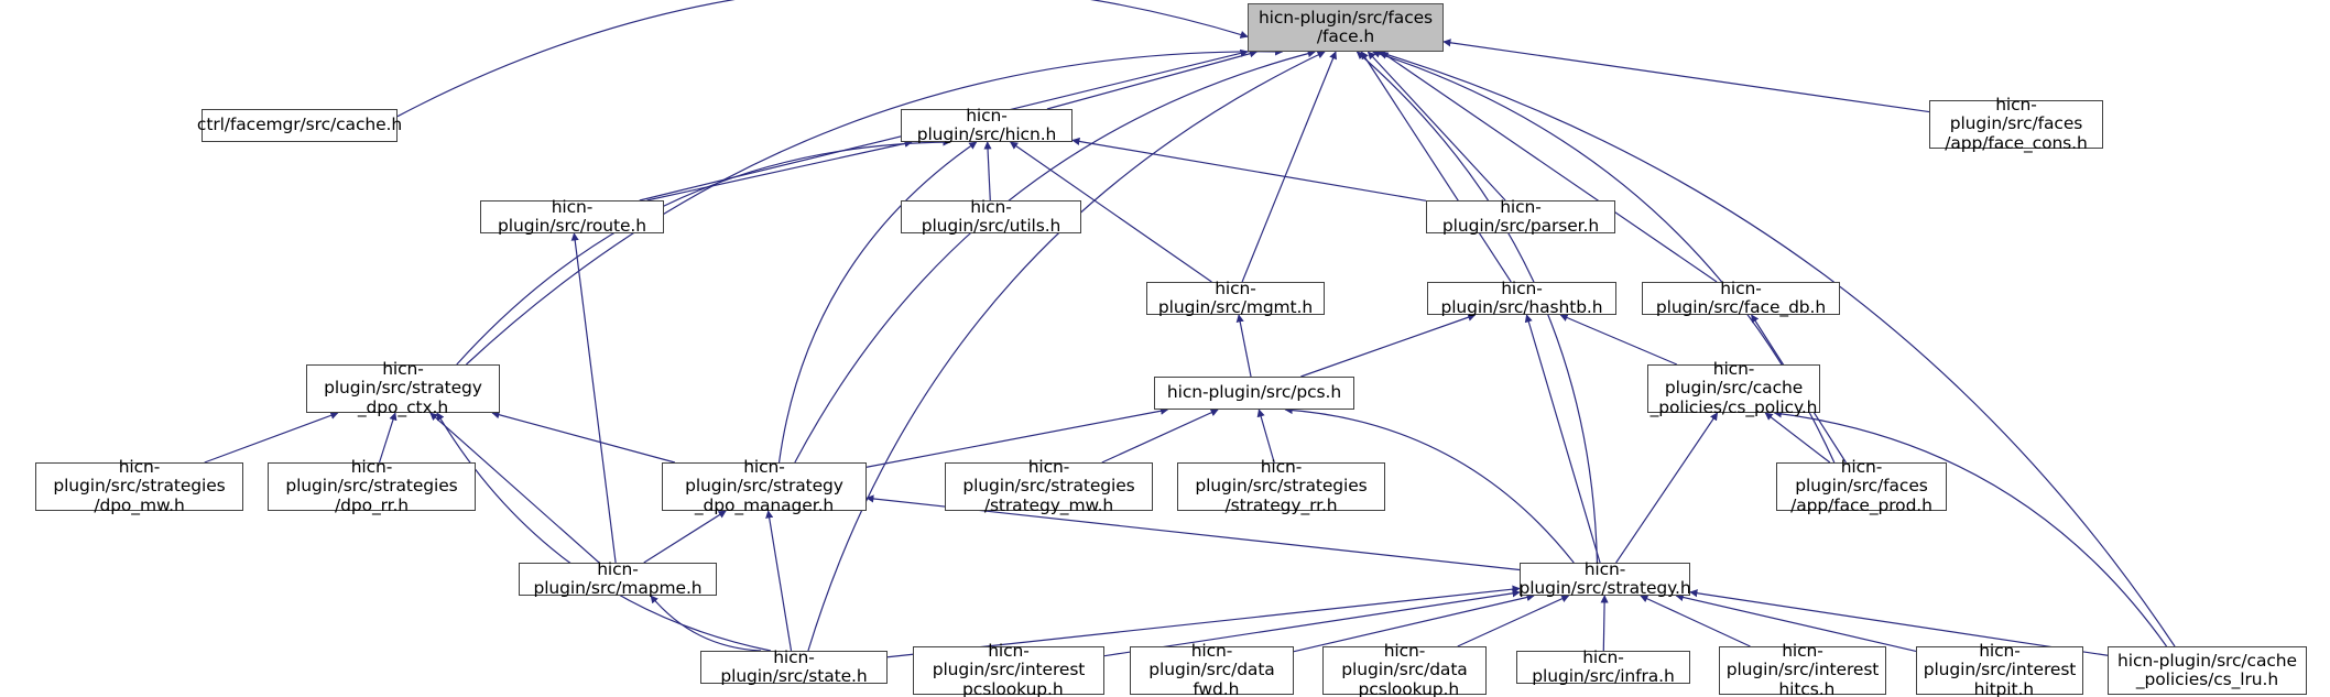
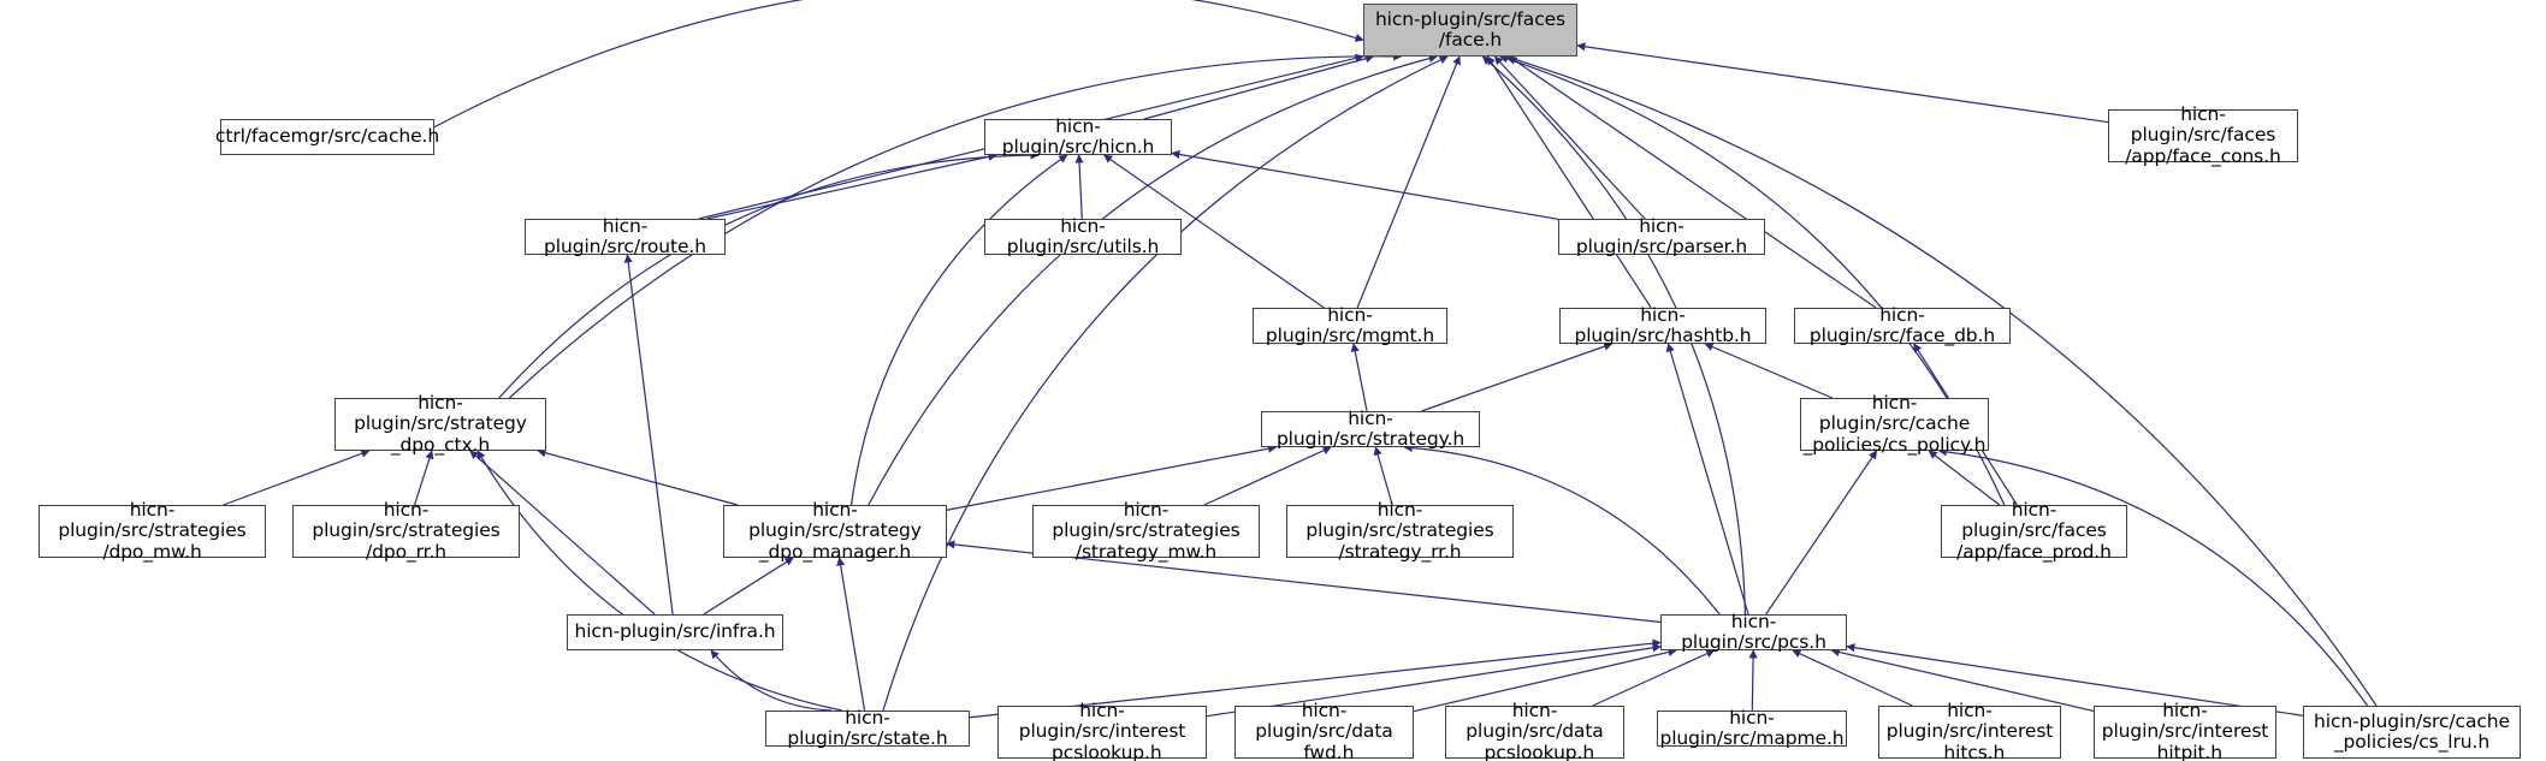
  hicn-plugin/src/faces
  /face.h
  ctrl/facemgr/src/cache.h
  hicn-plugin/src/hicn.h
  hicn-plugin/src/faces
  /app/face_cons.h
  hicn-plugin/src/route.h
  hicn-plugin/src/utils.h
  hicn-plugin/src/parser.h
  hicn-plugin/src/mgmt.h
  hicn-plugin/src/hashtb.h
  hicn-plugin/src/face_db.h
  hicn-plugin/src/strategy
  _dpo_ctx.h
- hicn-plugin/src/pcs.h
+ hicn-plugin/src/strategy.h
  hicn-plugin/src/cache
  _policies/cs_policy.h
  hicn-plugin/src/strategies
  /dpo_mw.h
  hicn-plugin/src/strategies
  /dpo_rr.h
  hicn-plugin/src/strategy
  _dpo_manager.h
  hicn-plugin/src/strategies
  /strategy_mw.h
  hicn-plugin/src/strategies
  /strategy_rr.h
  hicn-plugin/src/faces
  /app/face_prod.h
- hicn-plugin/src/mapme.h
+ hicn-plugin/src/infra.h
- hicn-plugin/src/strategy.h
+ hicn-plugin/src/pcs.h
  hicn-plugin/src/state.h
  hicn-plugin/src/interest
  _pcslookup.h
  hicn-plugin/src/data
  _fwd.h
  hicn-plugin/src/data
  _pcslookup.h
- hicn-plugin/src/infra.h
+ hicn-plugin/src/mapme.h
  hicn-plugin/src/interest
  _hitcs.h
  hicn-plugin/src/interest
  _hitpit.h
  hicn-plugin/src/cache
  _policies/cs_lru.h
